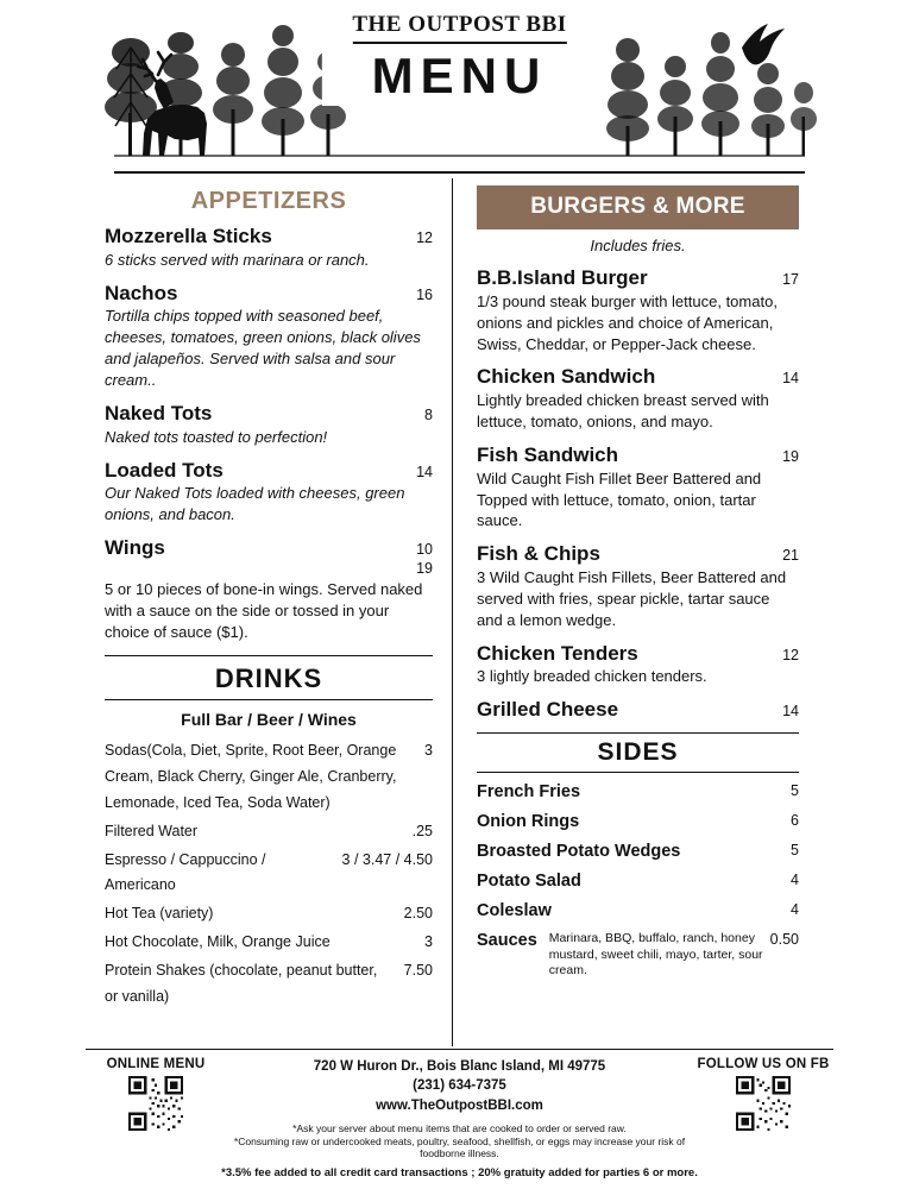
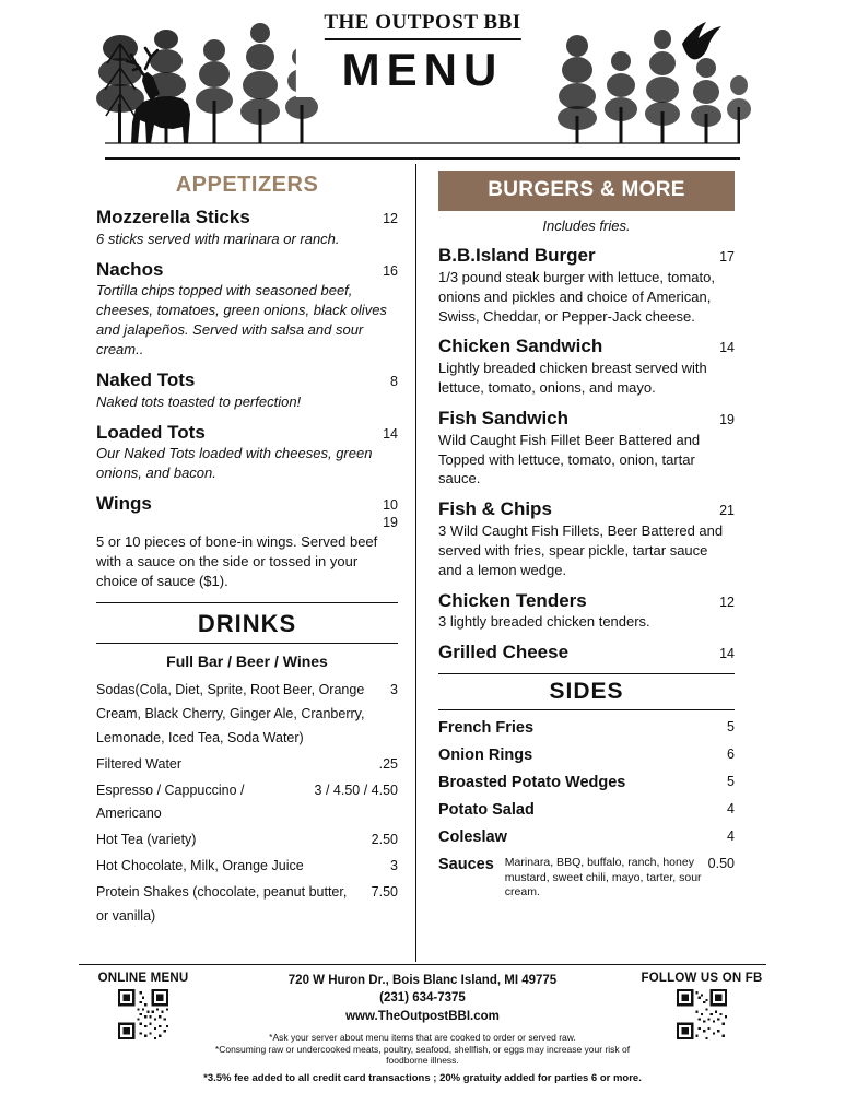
  THE OUTPOST BBI
  MENU
  APPETIZERS
  Mozzerella Sticks
  12
  6 sticks served with marinara or ranch.
  Nachos
  16
  Tortilla chips topped with seasoned beef, cheeses, tomatoes, green onions, black olives and jalapeños. Served with salsa and sour cream..
  Naked Tots
  8
  Naked tots toasted to perfection!
  Loaded Tots
  14
  Our Naked Tots loaded with cheeses, green onions, and bacon.
  Wings
  10
  19
- 5 or 10 pieces of bone-in wings. Served naked with a sauce on the side or tossed in your choice of sauce ($1).
+ 5 or 10 pieces of bone-in wings. Served beef with a sauce on the side or tossed in your choice of sauce ($1).
  DRINKS
  Full Bar / Beer / Wines
  Sodas(Cola, Diet, Sprite, Root Beer, Orange Cream, Black Cherry, Ginger Ale, Cranberry, Lemonade, Iced Tea, Soda Water)
  3
  Filtered Water
  .25
  Espresso / Cappuccino / Americano
- 3 / 3.47 / 4.50
+ 3 / 4.50 / 4.50
  Hot Tea (variety)
  2.50
  Hot Chocolate, Milk, Orange Juice
  3
  Protein Shakes (chocolate, peanut butter, or vanilla)
  7.50
  BURGERS & MORE
  Includes fries.
  B.B.Island Burger
  17
  1/3 pound steak burger with lettuce, tomato, onions and pickles and choice of American, Swiss, Cheddar, or Pepper-Jack cheese.
  Chicken Sandwich
  14
  Lightly breaded chicken breast served with lettuce, tomato, onions, and mayo.
  Fish Sandwich
  19
  Wild Caught Fish Fillet Beer Battered and Topped with lettuce, tomato, onion, tartar sauce.
  Fish & Chips
  21
  3 Wild Caught Fish Fillets, Beer Battered and served with fries, spear pickle, tartar sauce and a lemon wedge.
  Chicken Tenders
  12
  3 lightly breaded chicken tenders.
  Grilled Cheese
  14
  SIDES
  French Fries
  5
  Onion Rings
  6
  Broasted Potato Wedges
  5
  Potato Salad
  4
  Coleslaw
  4
  Sauces
  Marinara, BBQ, buffalo, ranch, honey mustard, sweet chili, mayo, tarter, sour cream.
  0.50
  ONLINE MENU
  720 W Huron Dr., Bois Blanc Island, MI 49775
  (231) 634-7375
  www.TheOutpostBBI.com
  *Ask your server about menu items that are cooked to order or served raw.
  *Consuming raw or undercooked meats, poultry, seafood, shellfish, or eggs may increase your risk of foodborne illness.
  FOLLOW US ON FB
  *3.5% fee added to all credit card transactions ; 20% gratuity added for parties 6 or more.
